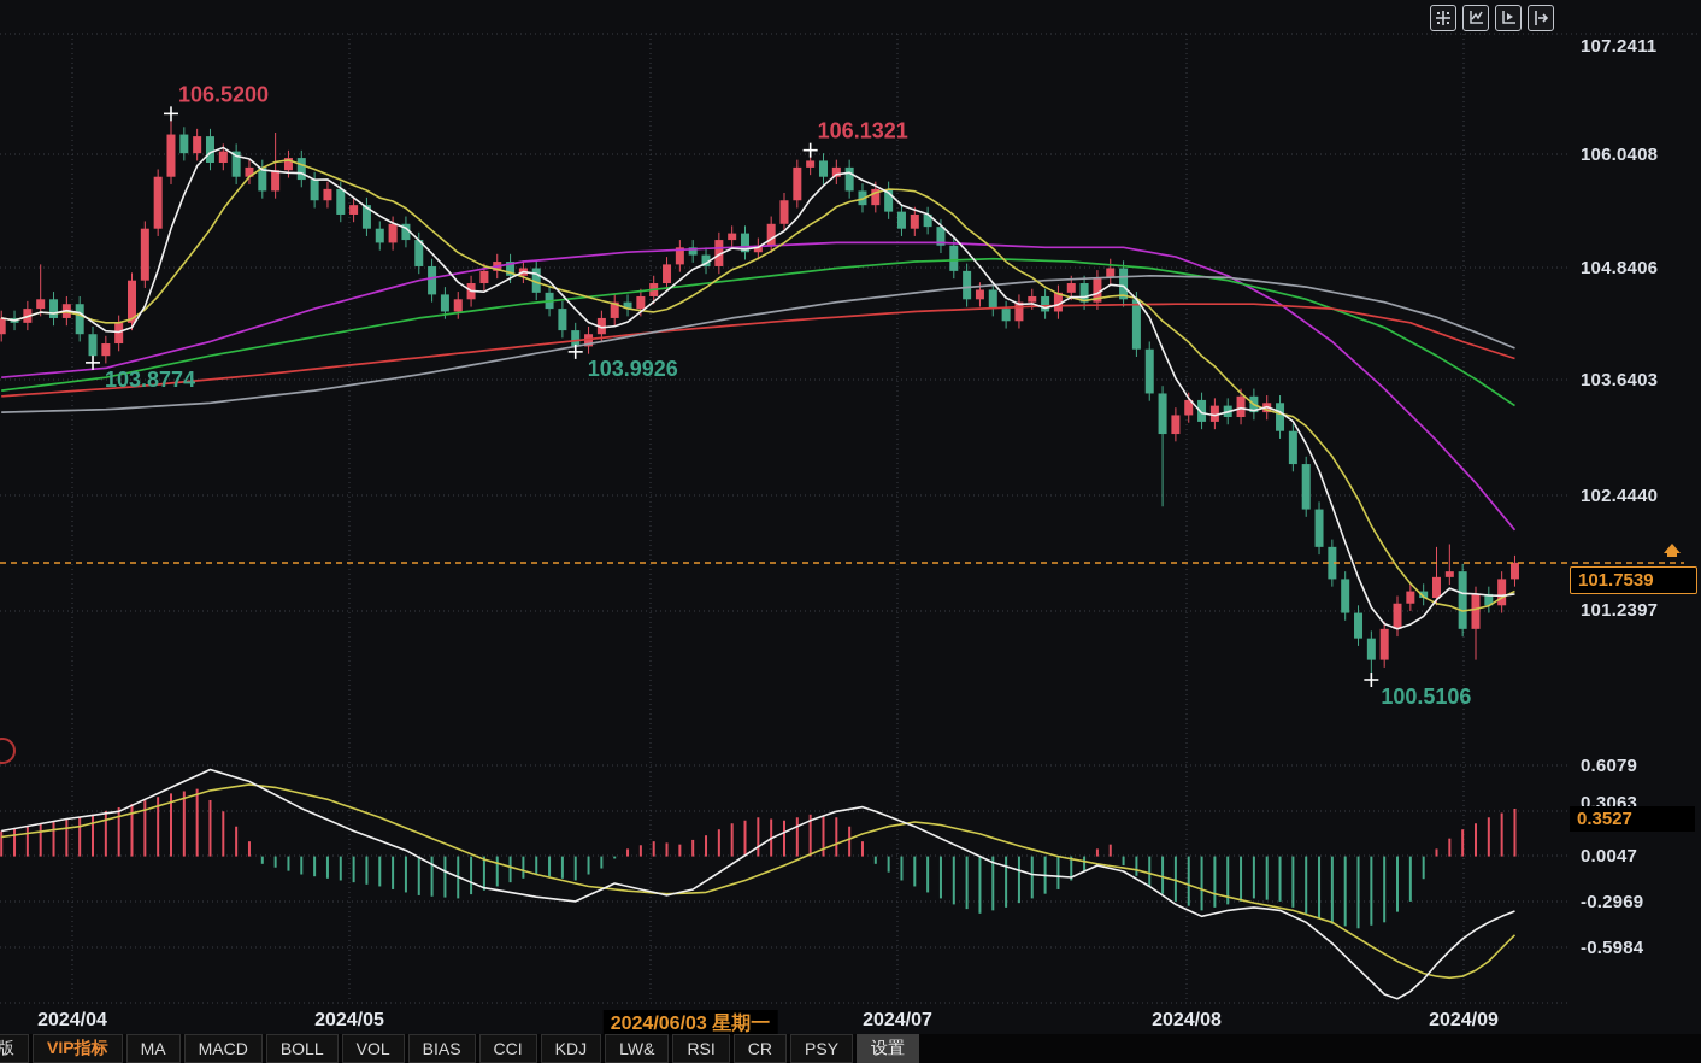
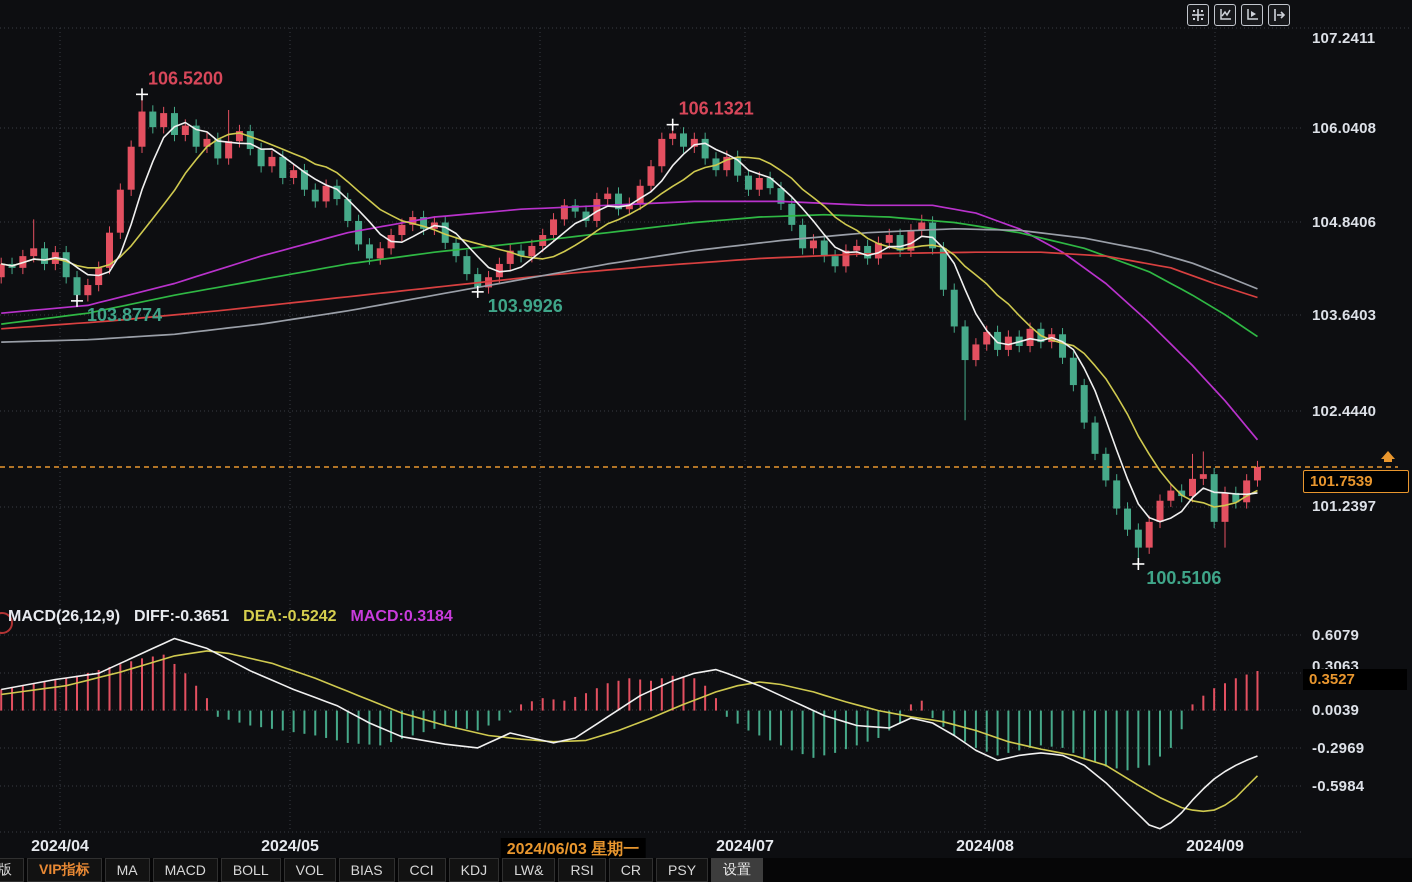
  106.5200
  106.1321
  103.8774
  103.9926
  100.5106
+ MACD(26,12,9)
+ DIFF:-0.3651
+ DEA:-0.5242
+ MACD:0.3184
  107.2411
  106.0408
  104.8406
  103.6403
  102.4440
  101.7539
  101.2397
  0.6079
- 0.0047
+ 0.0039
  -0.2969
  -0.5984
  0.3063
  0.3527
  2024/04
  2024/05
  2024/06/03 星期一
  2024/07
  2024/08
  2024/09
  版
  VIP指标
  MA
  MACD
  BOLL
  VOL
  BIAS
  CCI
  KDJ
  LW&
  RSI
  CR
  PSY
  设置
